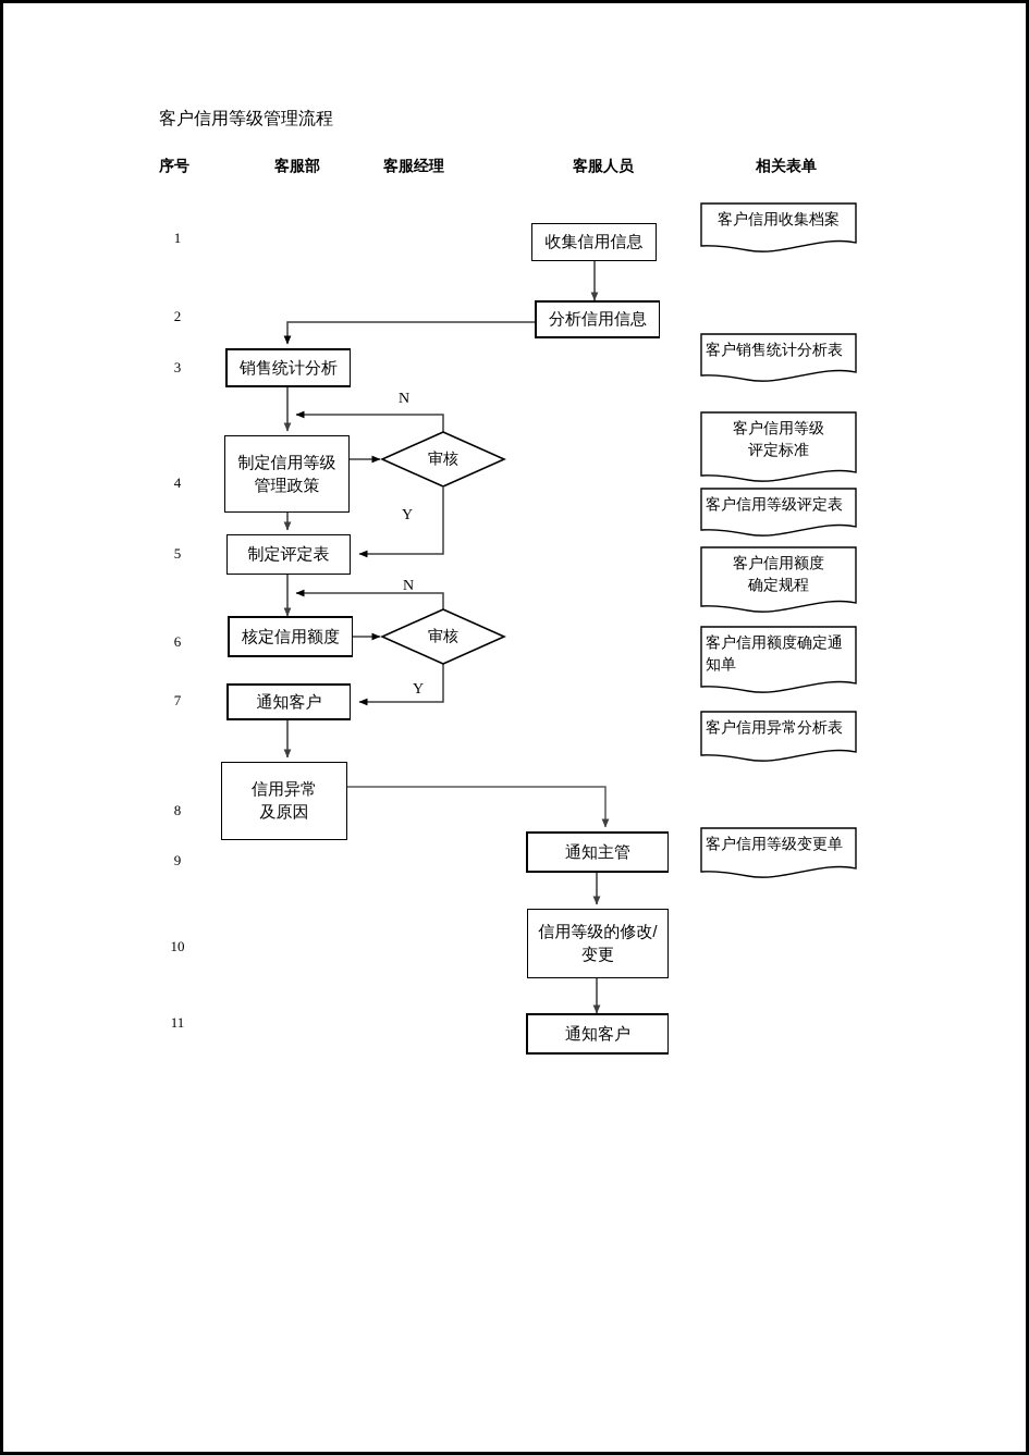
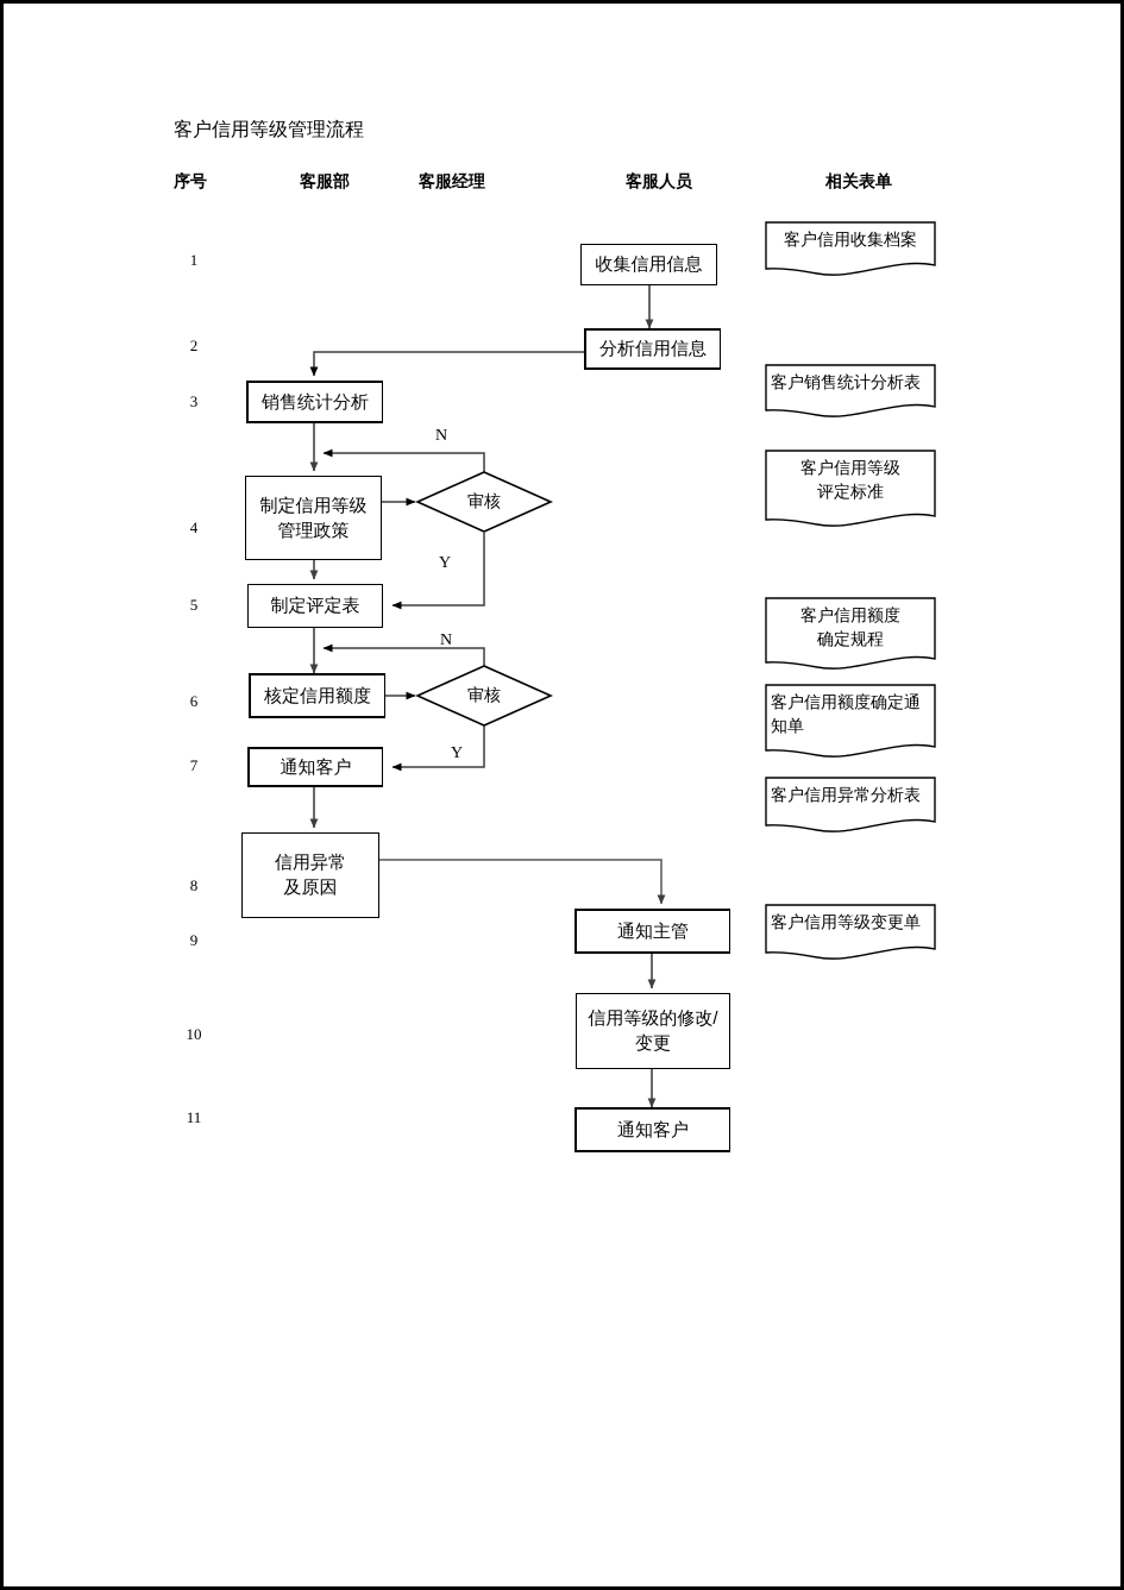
  客户信用等级管理流程
  序号
  客服部
  客服经理
  客服人员
  相关表单
  1
  2
  3
  4
  5
  6
  7
  8
  9
  10
  11
  收集信用信息
  分析信用信息
  销售统计分析
  制定信用等级
  管理政策
  制定评定表
  核定信用额度
  通知客户
  信用异常
  及原因
  通知主管
  信用等级的修改/
  变更
  通知客户
  审核
  审核
  N
  Y
  N
  Y
  客户信用收集档案
  客户销售统计分析表
  客户信用等级
  评定标准
- 客户信用等级评定表
  客户信用额度
  确定规程
  客户信用额度确定通
  知单
  客户信用异常分析表
  客户信用等级变更单
